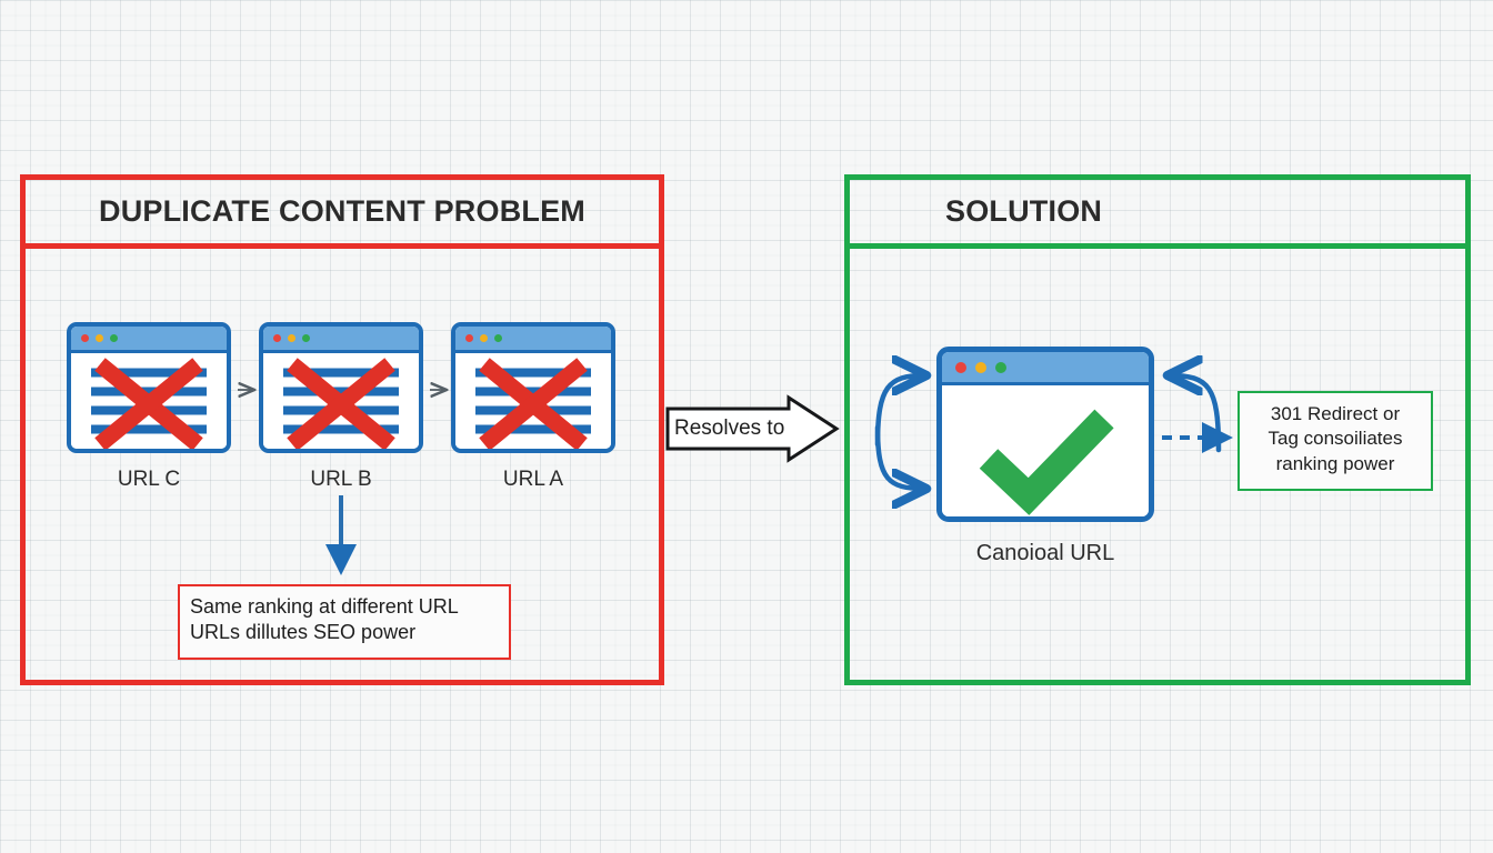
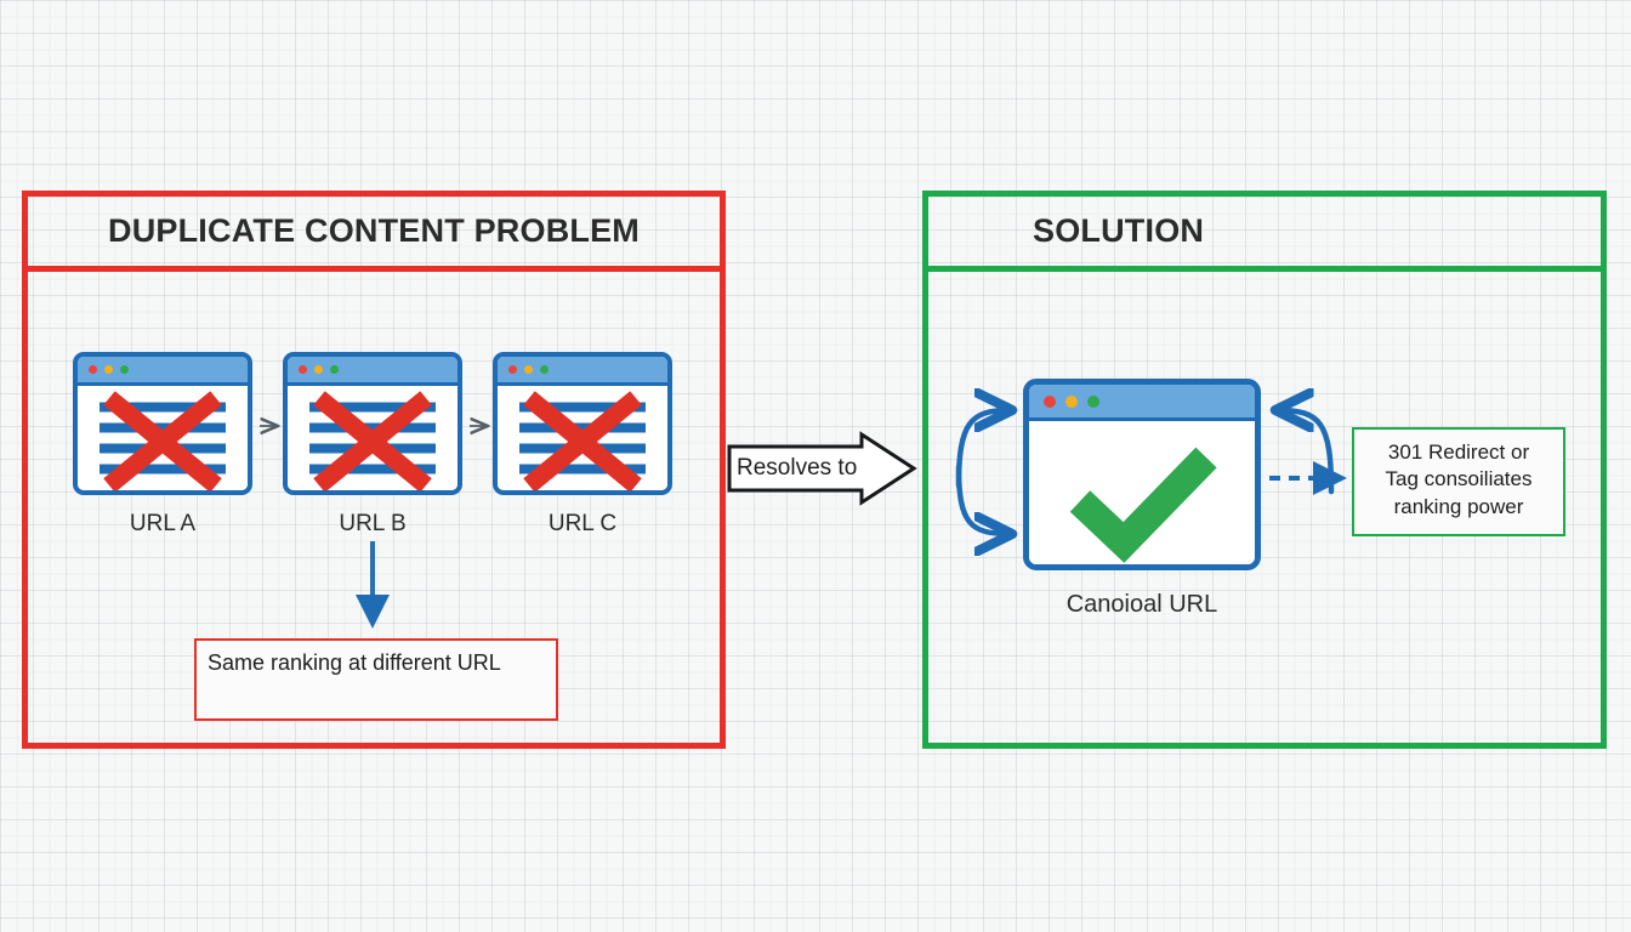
  DUPLICATE CONTENT PROBLEM
- URL C
+ URL A
  URL B
- URL A
+ URL C
  Same ranking at different URL
- URLs dillutes SEO power
  Resolves to
  SOLUTION
  Canoioal URL
  301 Redirect or
  Tag consoiliates
  ranking power
